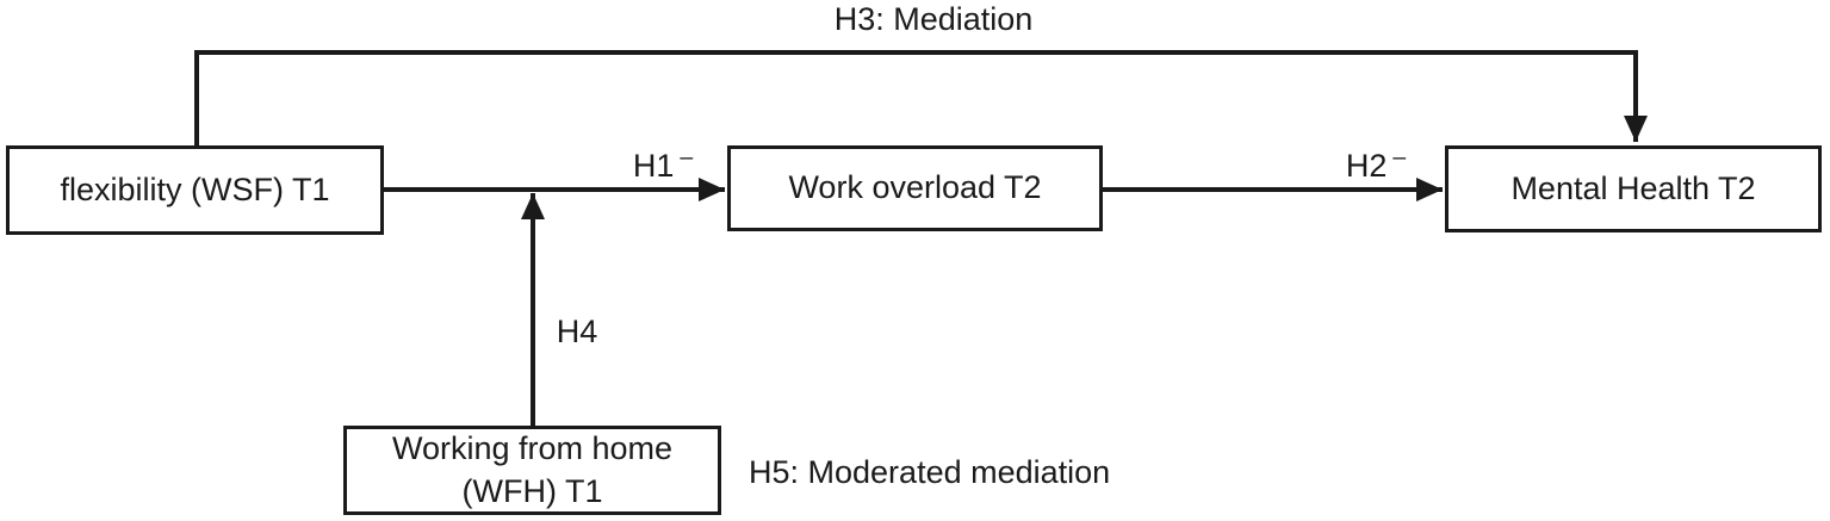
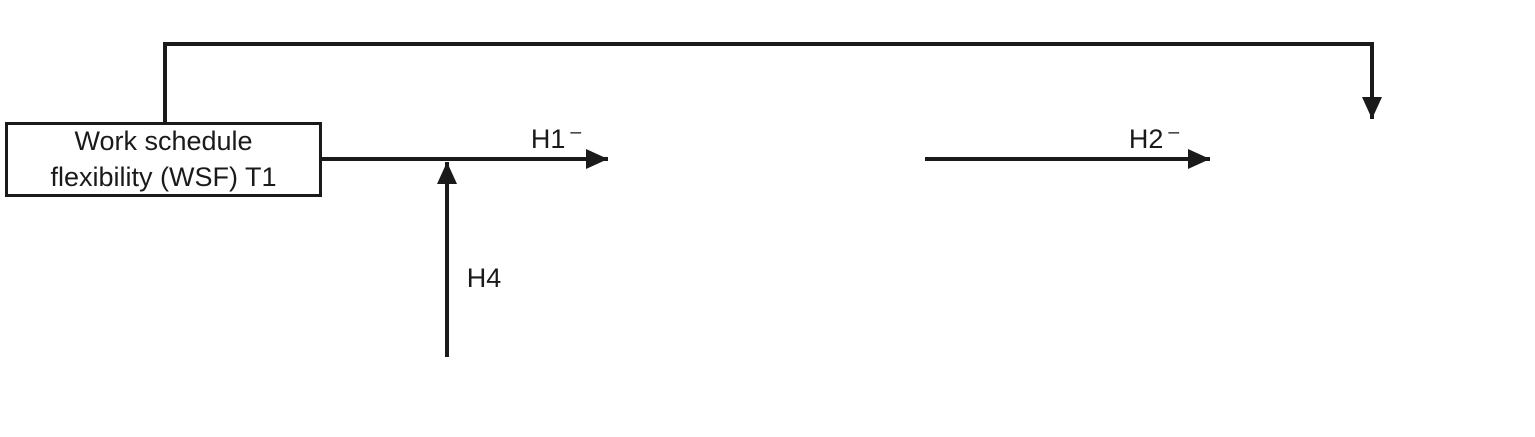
+ Work schedule
  flexibility (WSF) T1
- Work overload T2
- Mental Health T2
- Working from home
- (WFH) T1
- H3: Mediation
  H1 –
  H2 –
  H4
- H5: Moderated mediation
